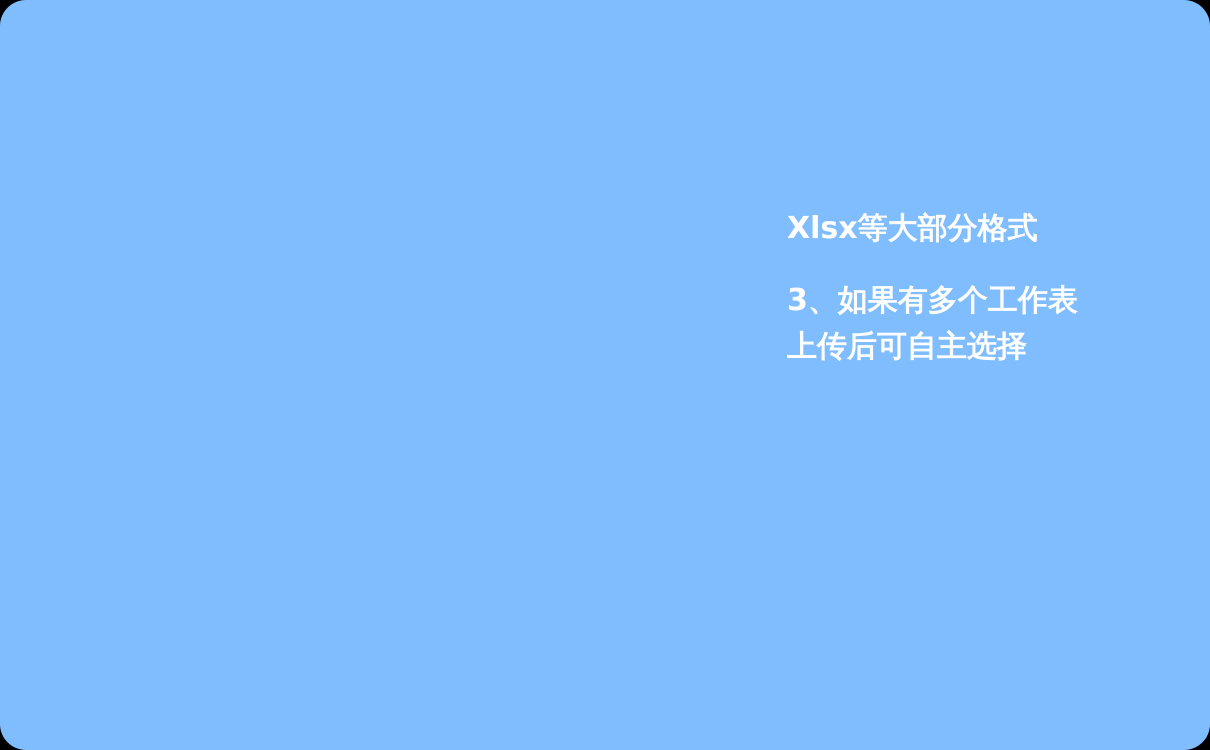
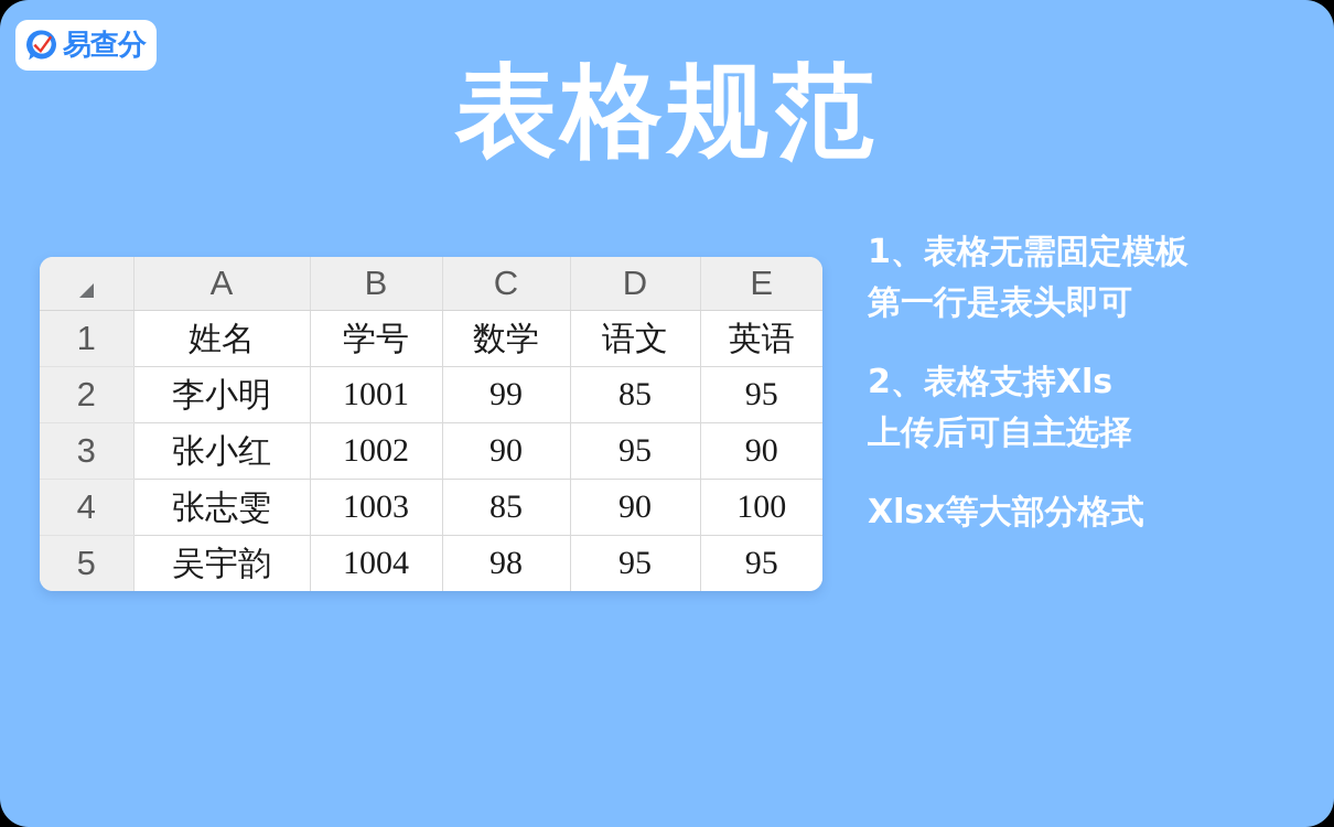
+ 易查分
+ 表格规范
+ 	A	B	C	D	E
+ 1	姓名	学号	数学	语文	英语
+ 2	李小明	1001	99	85	95
+ 3	张小红	1002	90	95	90
+ 4	张志雯	1003	85	90	100
+ 5	吴宇韵	1004	98	95	95
+ 1、表格无需固定模板
+ 第一行是表头即可
+ 2、表格支持Xls
- Xlsx等大部分格式
+ 上传后可自主选择
- 3、如果有多个工作表
- 上传后可自主选择
+ Xlsx等大部分格式
